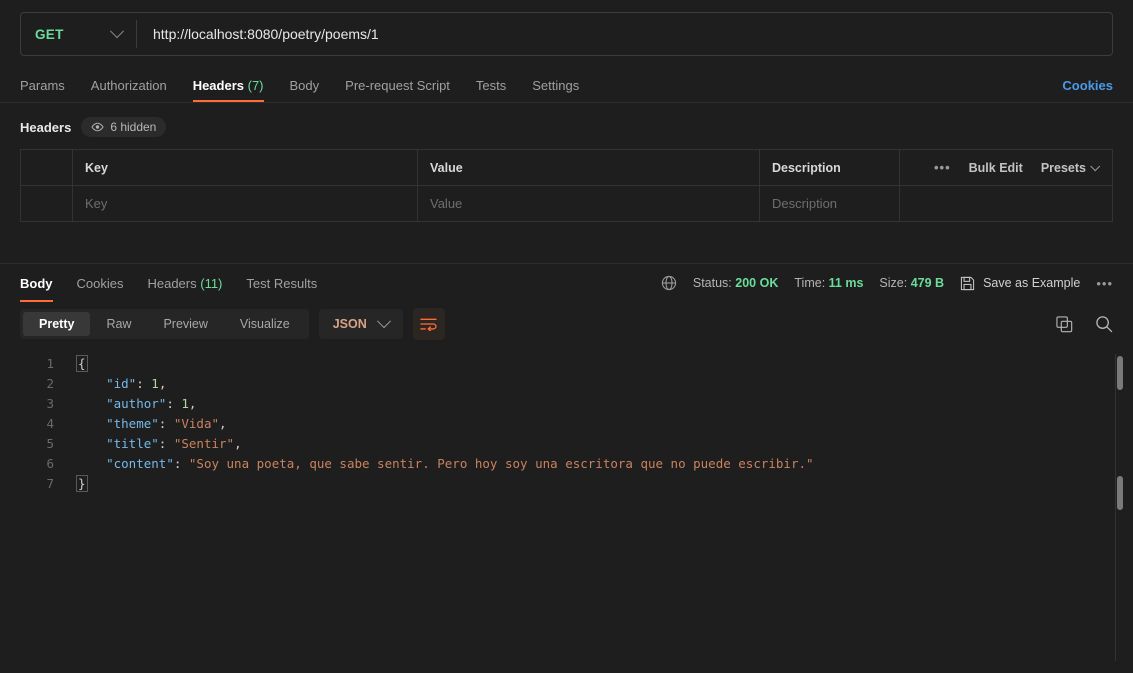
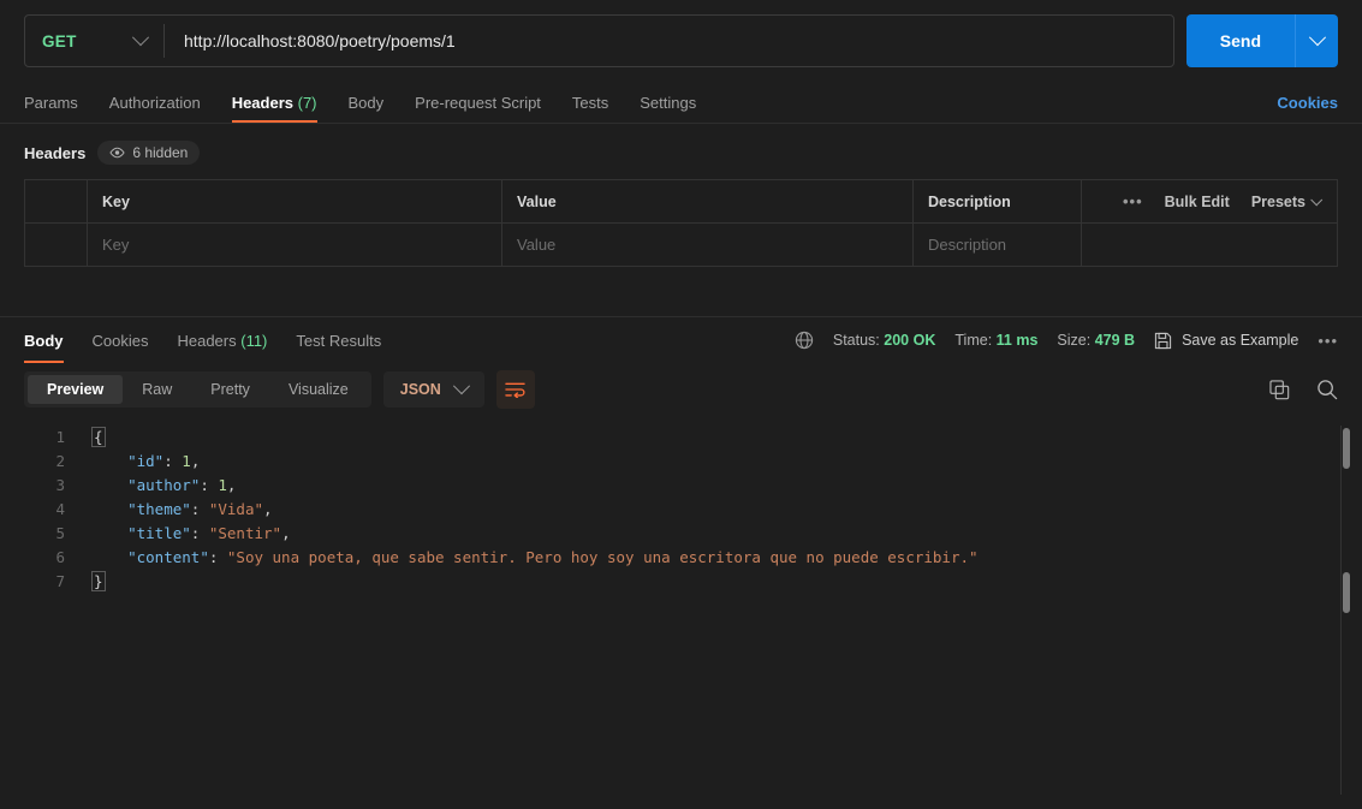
  GET
  http://localhost:8080/poetry/poems/1
+ Send
  Params
  Authorization
  Headers (7)
  Body
  Pre-request Script
  Tests
  Settings
  Cookies
  Headers
  6 hidden
  	Key	Value	Description	••• Bulk Edit Presets
  	Key	Value	Description
  Body
  Cookies
  Headers
  (11)
  Test Results
  Status: 200 OK
  Time: 11 ms
  Size: 479 B
  Save as Example
  •••
- Pretty
+ Preview
  Raw
- Preview
+ Pretty
  Visualize
  JSON
  1 { 2 "id": 1, 3 "author": 1, 4 "theme": "Vida", 5 "title": "Sentir", 6 "content": "Soy una poeta, que sabe sentir. Pero hoy soy una escritora que no puede escribir." 7 }
